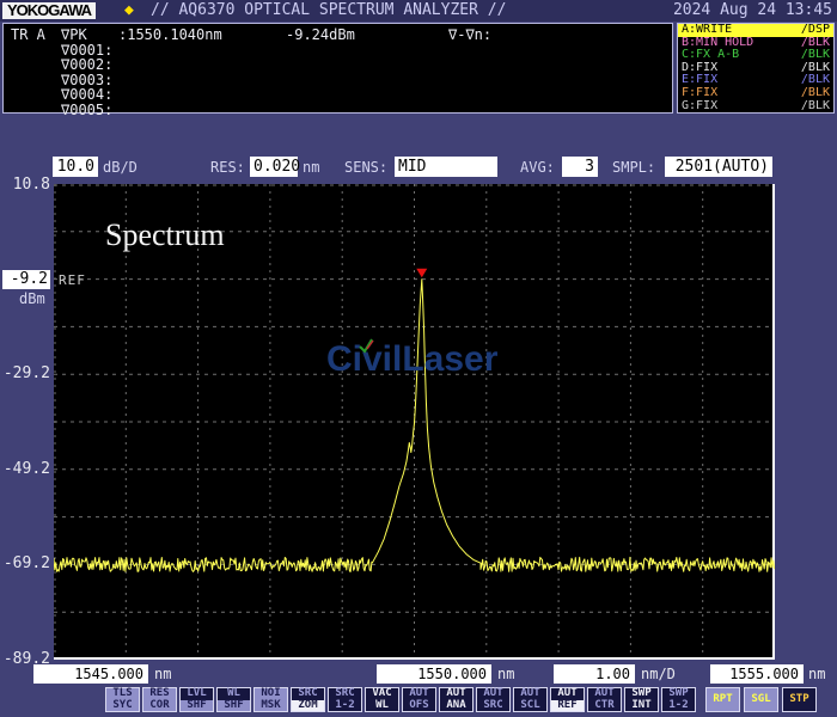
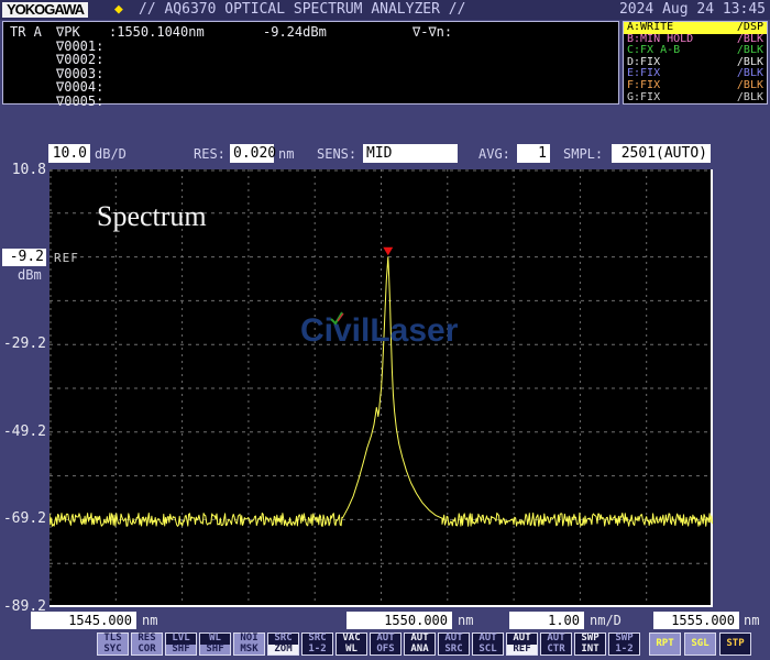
  YOKOGAWA
  ◆
  // AQ6370 OPTICAL SPECTRUM ANALYZER //
  2024 Aug 24 13:45
  TR A
  ∇PK
  :1550.1040nm
  -9.24dBm
  ∇-∇n:
  ∇0001:
  ∇0002:
  ∇0003:
  ∇0004:
  ∇0005:
  A:WRITE
  /DSP
  B:MIN HOLD
  /BLK
  C:FX A-B
  /BLK
  D:FIX
  /BLK
  E:FIX
  /BLK
  F:FIX
  /BLK
  G:FIX
  /BLK
  10.0
  dB/D
  RES:
  0.020
  nm
  SENS:
  MID
  AVG:
- 3
+ 1
  SMPL:
  2501(AUTO)
  10.8
  -9.2
  dBm
  -29.2
  -49.2
  -69.2
  -89.2
  Spectrum
  CivilLaser
  REF
  1545.000
  nm
  1550.000
  nm
  1.00
  nm/D
  1555.000
  nm
  TLS
  SYC
  RES
  COR
  LVL
  SHF
  WL
  SHF
  NOI
  MSK
  SRC
  ZOM
  SRC
  1-2
  VAC
  WL
  AUT
  OFS
  AUT
  ANA
  AUT
  SRC
  AUT
  SCL
  AUT
  REF
  AUT
  CTR
  SWP
  INT
  SWP
  1-2
  RPT
  SGL
  STP
